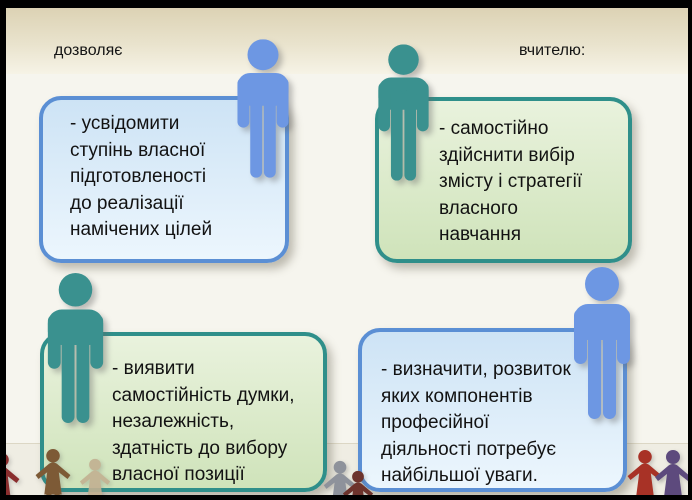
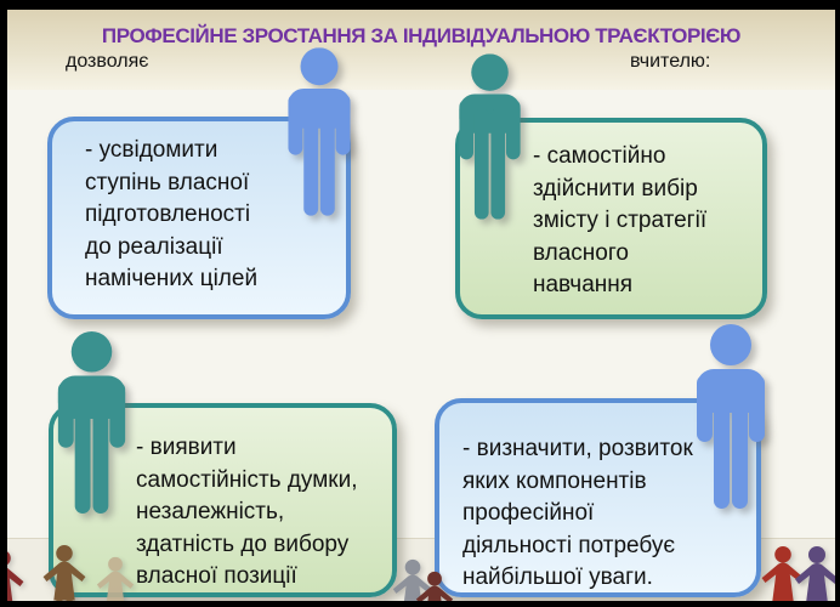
+ ПРОФЕСІЙНЕ ЗРОСТАННЯ ЗА ІНДИВІДУАЛЬНОЮ ТРАЄКТОРІЄЮ
  дозволяє
  вчителю:
  - усвідомити
  ступінь власної
  підготовленості
  до реалізації
  намічених цілей
  - самостійно
  здійснити вибір
  змісту і стратегії
  власного
  навчання
  - виявити
  самостійність думки,
  незалежність,
  здатність до вибору
  власної позиції
  - визначити, розвиток
  яких компонентів
  професійної
  діяльності потребує
  найбільшої уваги.
